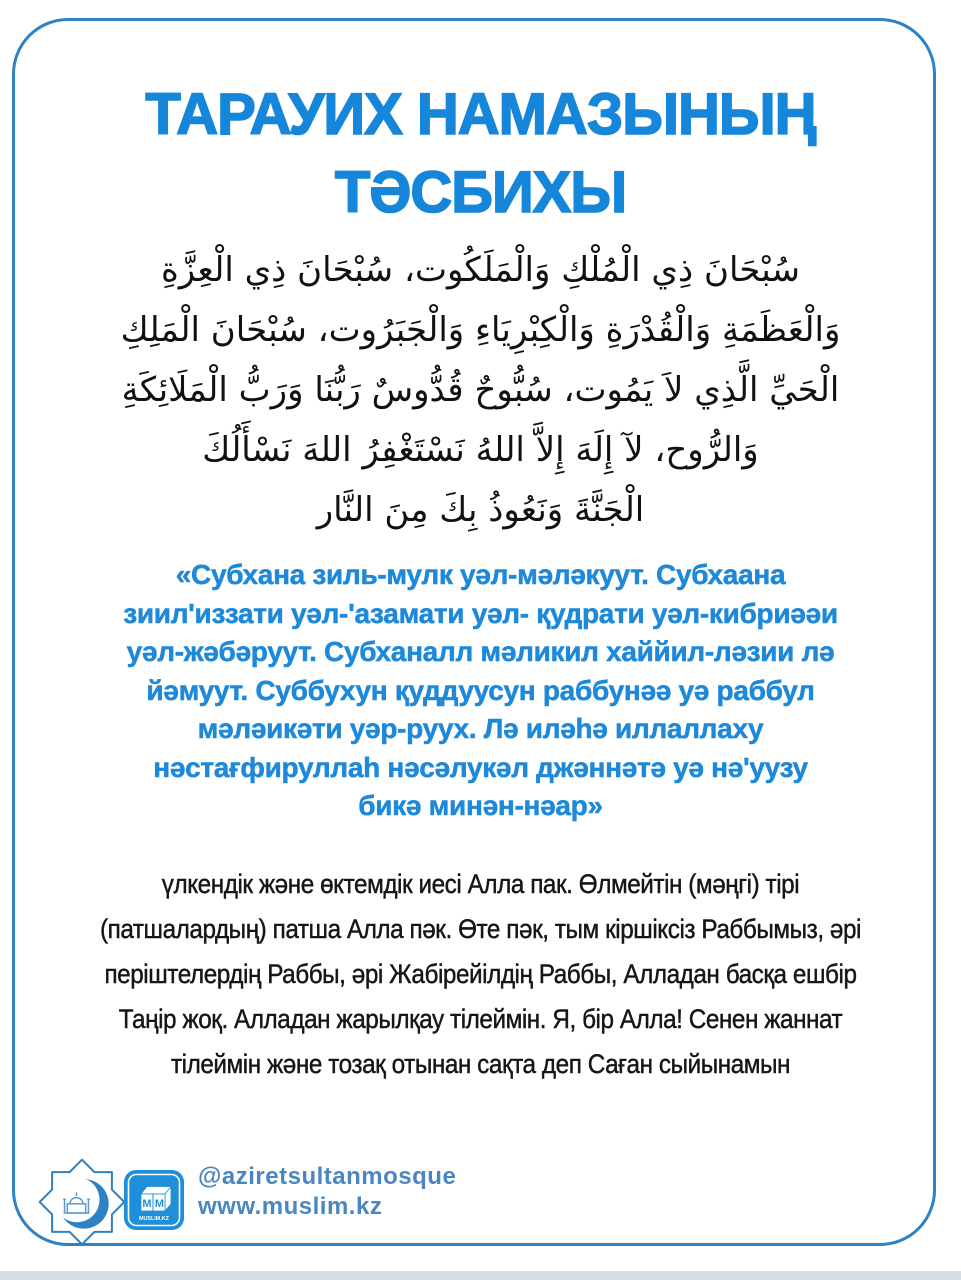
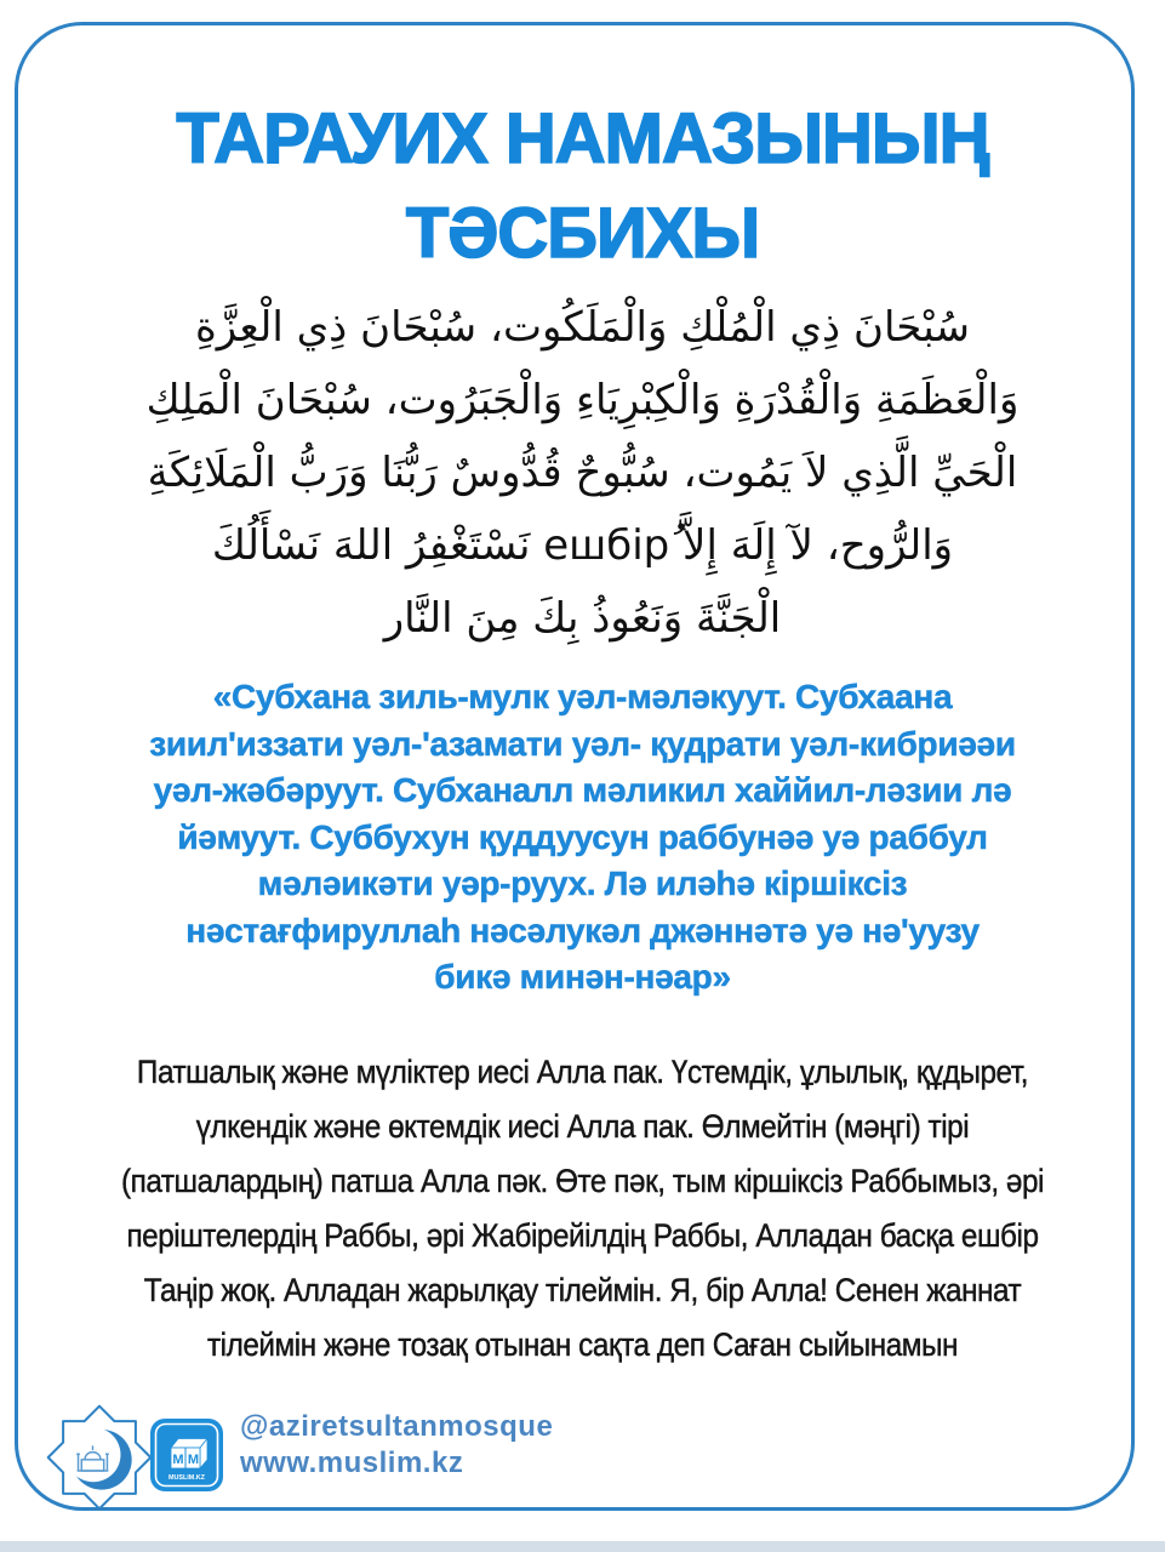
  ТАРАУИХ НАМАЗЫНЫҢ
  ТӘСБИХЫ
  سُبْحَانَ ذِي الْمُلْكِ وَالْمَلَكُوت، سُبْحَانَ ذِي الْعِزَّةِ
  وَالْعَظَمَةِ وَالْقُدْرَةِ وَالْكِبْرِيَاءِ وَالْجَبَرُوت، سُبْحَانَ الْمَلِكِ
  الْحَيِّ الَّذِي لاَ يَمُوت، سُبُّوحٌ قُدُّوسٌ رَبُّنَا وَرَبُّ الْمَلَائِكَةِ
- وَالرُّوح، لآ إِلَهَ إِلاَّ اللهُ نَسْتَغْفِرُ اللهَ نَسْأَلُكَ
+ وَالرُّوح، لآ إِلَهَ إِلاَّ ешбірُ نَسْتَغْفِرُ اللهَ نَسْأَلُكَ
  الْجَنَّةَ وَنَعُوذُ بِكَ مِنَ النَّار
  «Субхана зиль-мулк уәл-мәләкуут. Субхаана
  зиил'иззати уәл-'азамати уәл- қудрати уәл-кибриәәи
  уәл-жәбәруут. Субханалл мәликил хаййил-ләзии лә
  йәмуут. Суббухун қуддуусун раббунәә уә раббул
- мәләикәти уәр-руух. Лә иләһә иллаллаху
+ мәләикәти уәр-руух. Лә иләһә кіршіксіз
  нәстағфируллаһ нәсәлукәл джәннәтә уә нә'уузу
  бикә минән-нәар»
+ Патшалық және мүліктер иесі Алла пак. Үстемдік, ұлылық, құдырет,
  үлкендік және өктемдік иесі Алла пак. Өлмейтін (мәңгі) тірі
  (патшалардың) патша Алла пәк. Өте пәк, тым кіршіксіз Раббымыз, әрі
  періштелердің Раббы, әрі Жабірейілдің Раббы, Алладан басқа ешбір
  Таңір жоқ. Алладан жарылқау тілеймін. Я, бір Алла! Сенен жаннат
  тілеймін және тозақ отынан сақта деп Саған сыйынамын
  M
  M
  @aziretsultanmosque
  www.muslim.kz
